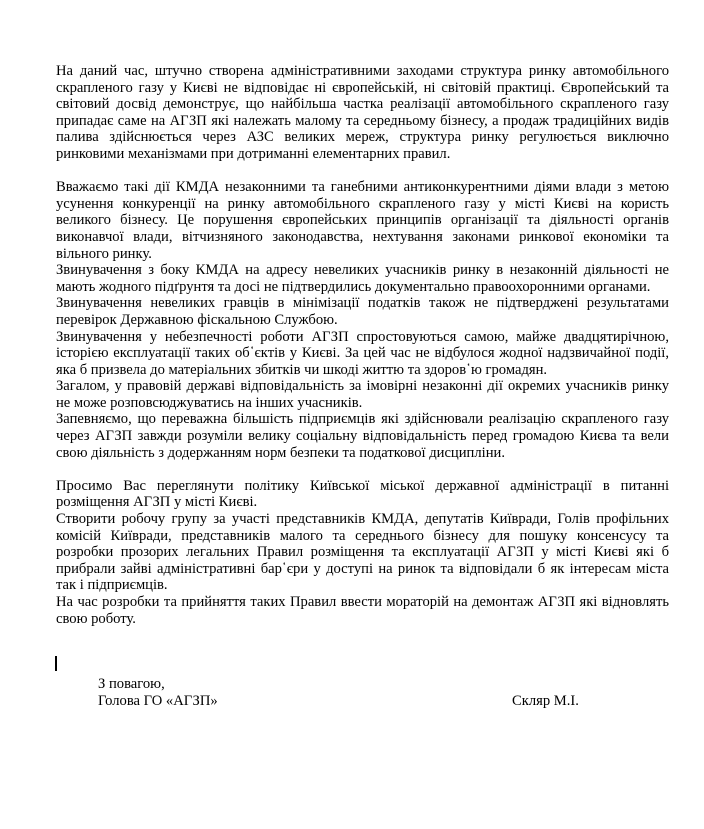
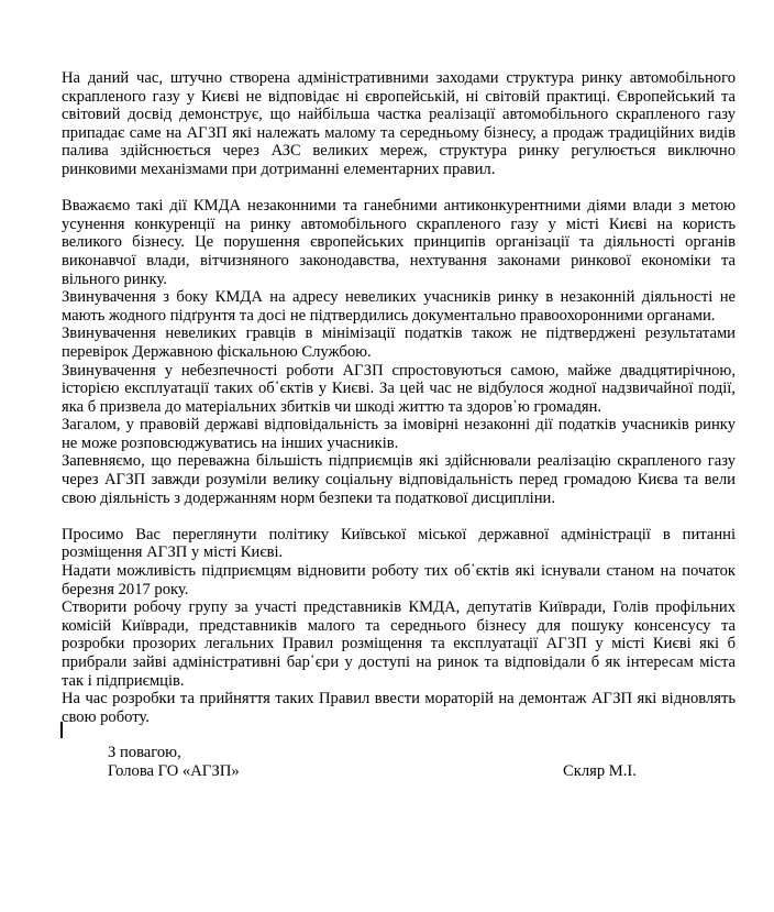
  На даний час, штучно створена адміністративними заходами структура ринку автомобільного скрапленого газу у Києві не відповідає ні європейській, ні світовій практиці. Європейський та світовий досвід демонструє, що найбільша частка реалізації автомобільного скрапленого газу припадає саме на АГЗП які належать малому та середньому бізнесу, а продаж традиційних видів палива здійснюється через АЗС великих мереж, структура ринку регулюється виключно ринковими механізмами при дотриманні елементарних правил.
  Вважаємо такі дії КМДА незаконними та ганебними антиконкурентними діями влади з метою усунення конкуренції на ринку автомобільного скрапленого газу у місті Києві на користь великого бізнесу. Це порушення європейських принципів організації та діяльності органів виконавчої влади, вітчизняного законодавства, нехтування законами ринкової економіки та вільного ринку.
  Звинувачення з боку КМДА на адресу невеликих учасників ринку в незаконній діяльності не мають жодного підґрунтя та досі не підтвердились документально правоохоронними органами.
  Звинувачення невеликих гравців в мінімізації податків також не підтверджені результатами перевірок Державною фіскальною Службою.
  Звинувачення у небезпечності роботи АГЗП спростовуються самою, майже двадцятирічною, історією експлуатації таких об῾єктів у Києві. За цей час не відбулося жодної надзвичайної події, яка б призвела до матеріальних збитків чи шкоді життю та здоров῾ю громадян.
- Загалом, у правовій державі відповідальність за імовірні незаконні дії окремих учасників ринку не може розповсюджуватись на інших учасників.
+ Загалом, у правовій державі відповідальність за імовірні незаконні дії податків учасників ринку не може розповсюджуватись на інших учасників.
  Запевняємо, що переважна більшість підприємців які здійснювали реалізацію скрапленого газу через АГЗП завжди розуміли велику соціальну відповідальність перед громадою Києва та вели свою діяльність з додержанням норм безпеки та податкової дисципліни.
  Просимо Вас переглянути політику Київської міської державної адміністрації в питанні розміщення АГЗП у місті Києві.
+ Надати можливість підприємцям відновити роботу тих об῾єктів які існували станом на початок березня 2017 року.
  Створити робочу групу за участі представників КМДА, депутатів Київради, Голів профільних комісій Київради, представників малого та середнього бізнесу для пошуку консенсусу та розробки прозорих легальних Правил розміщення та експлуатації АГЗП у місті Києві які б прибрали зайві адміністративні бар῾єри у доступі на ринок та відповідали б як інтересам міста так і підприємців.
  На час розробки та прийняття таких Правил ввести мораторій на демонтаж АГЗП які відновлять свою роботу.
  З повагою,
  Голова ГО «АГЗП»
  Скляр М.І.
